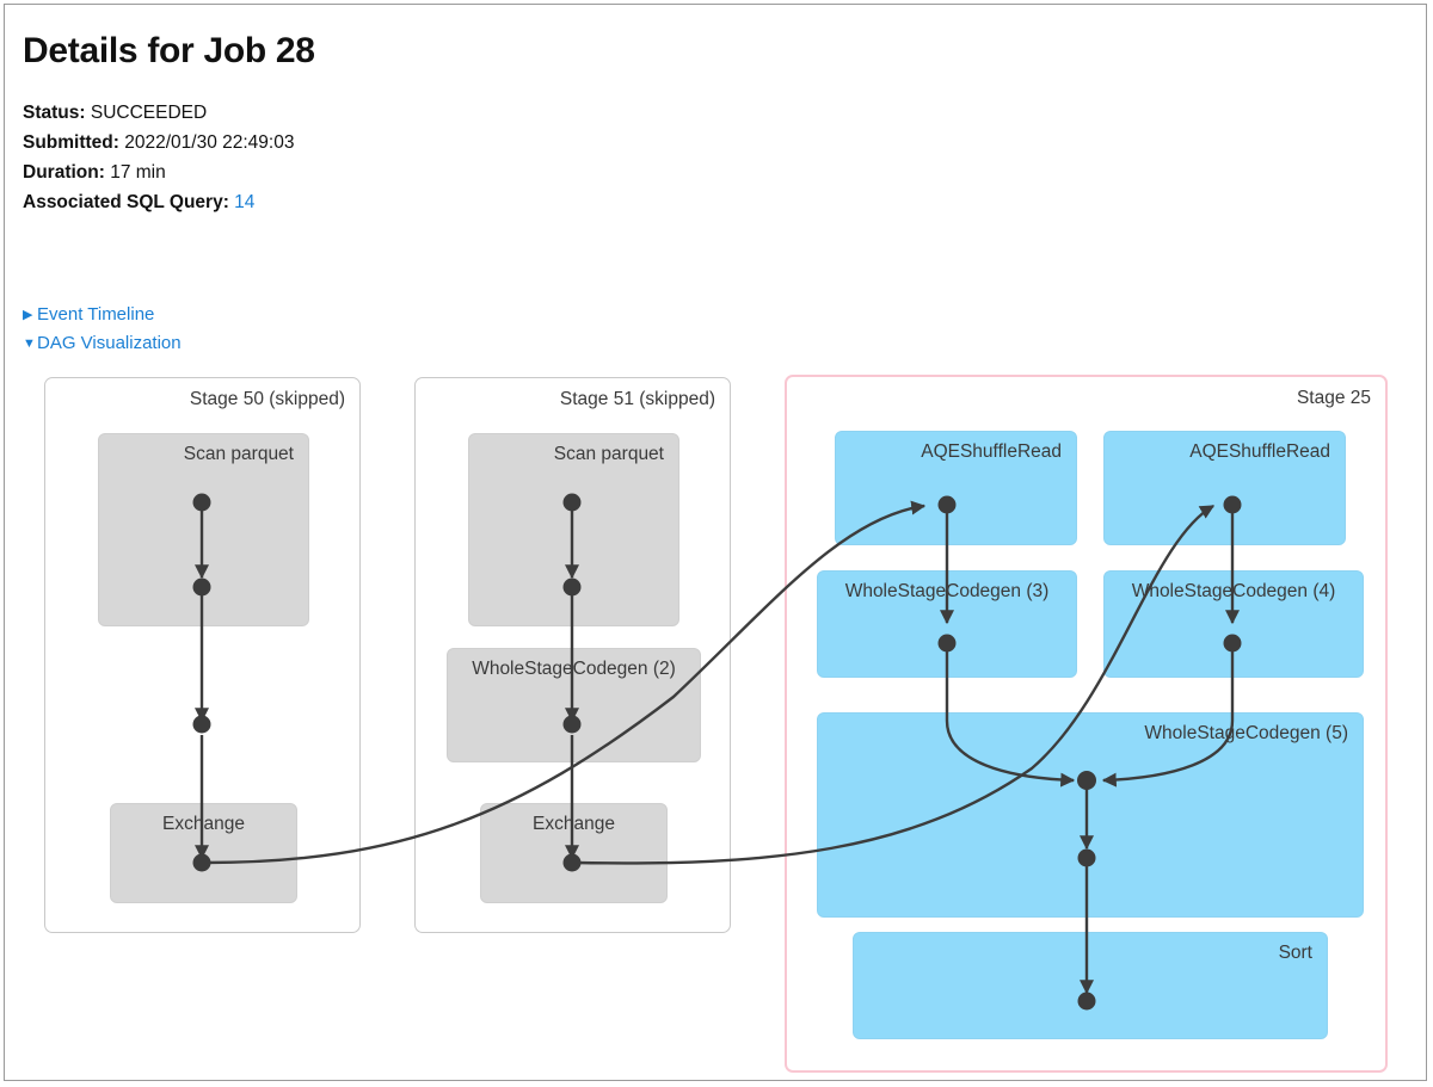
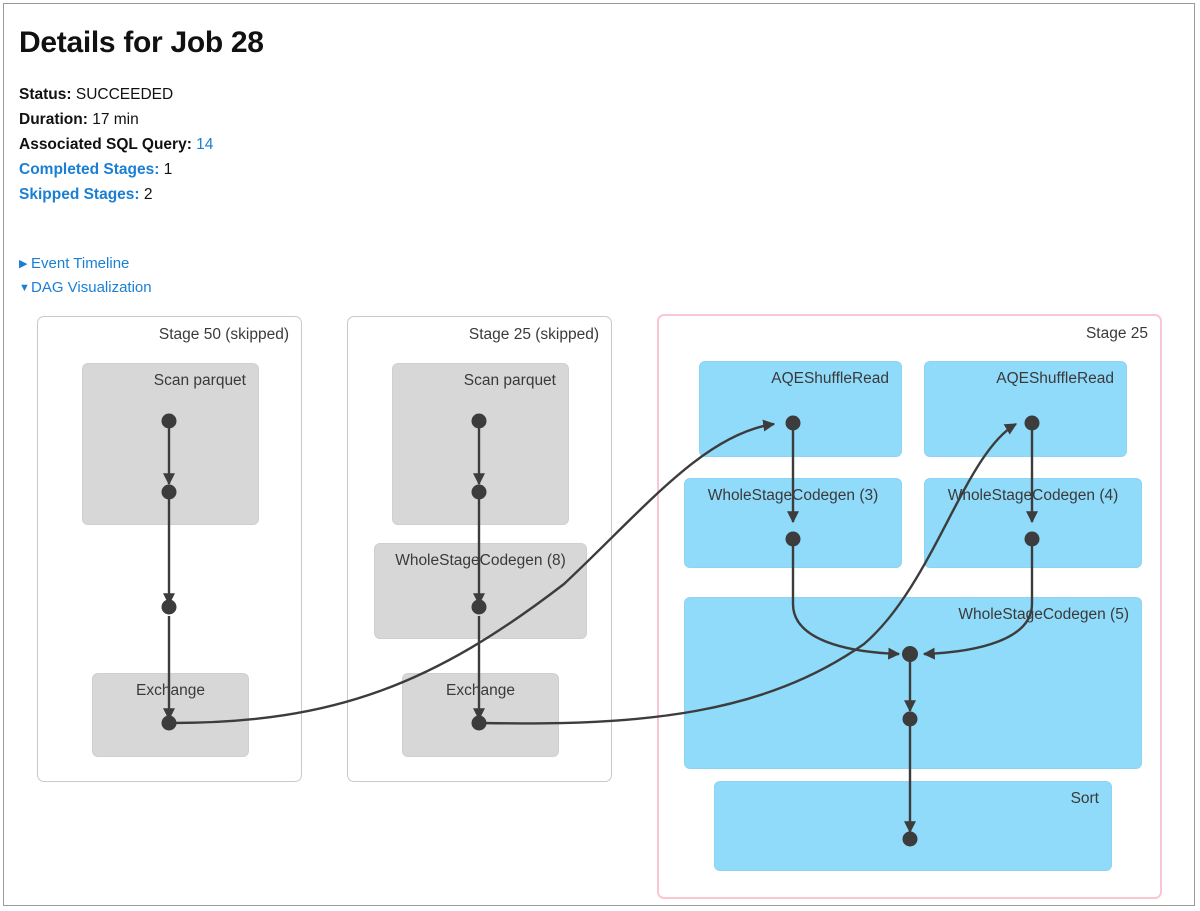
  Details for Job 28
  Status: SUCCEEDED
- Submitted: 2022/01/30 22:49:03
  Duration: 17 min
  Associated SQL Query: 14
+ Completed Stages: 1
+ Skipped Stages: 2
  ▶ Event Timeline
  ▼DAG Visualization
  Stage 50 (skipped)
  Scan parquet
  Exchange
- Stage 51 (skipped)
+ Stage 25 (skipped)
  Scan parquet
- WholeStageCodegen (2)
+ WholeStageCodegen (8)
  Exchange
  Stage 25
  AQEShuffleRead
  AQEShuffleRead
  WholeStageCodegen (3)
  WholeStageCodegen (4)
  WholeStaeCodegen (5)
  Sort
